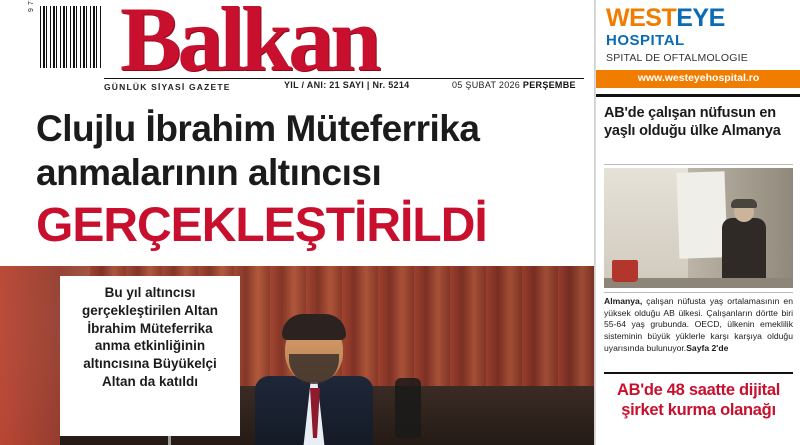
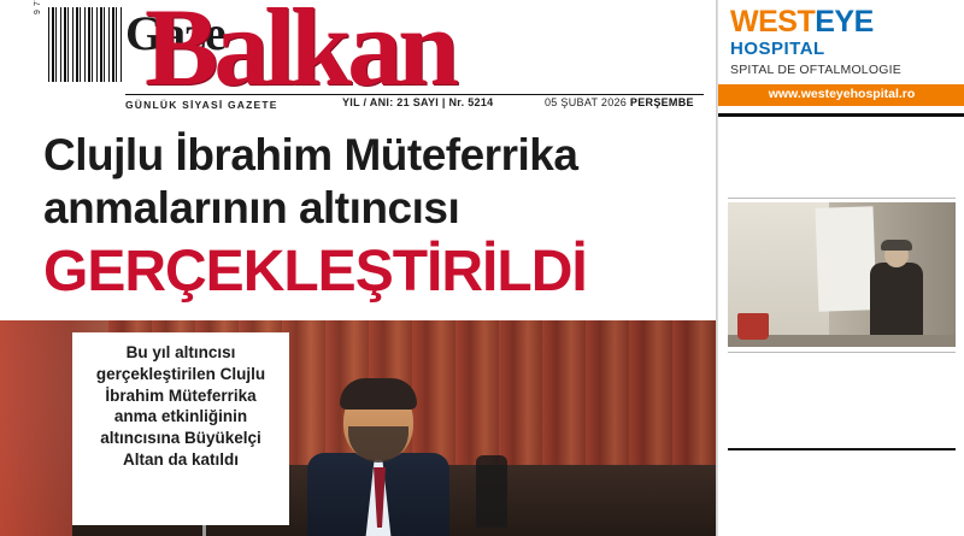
+ Gaze
  Balkan
  GÜNLÜK SİYASİ GAZETE
  YIL / ANI: 21 SAYI | Nr. 5214
  05 ŞUBAT 2026 PERŞEMBE
  WESTEYE
  HOSPITAL
  SPITAL DE OFTALMOLOGIE
  www.westeyehospital.ro
  Clujlu İbrahim Müteferrika
  anmalarının altıncısı
  GERÇEKLEŞTİRİLDİ
- Bu yıl altıncısı gerçekleştirilen Altan İbrahim Müteferrika anma etkinliğinin altıncısına Büyükelçi Altan da katıldı
+ Bu yıl altıncısı gerçekleştirilen Clujlu İbrahim Müteferrika anma etkinliğinin altıncısına Büyükelçi Altan da katıldı
- AB'de çalışan nüfusun en yaşlı olduğu ülke Almanya
- Almanya, çalışan nüfusta yaş ortalamasının en yüksek olduğu AB ülkesi. Çalışanların dörtte biri 55-64 yaş grubunda. OECD, ülkenin emeklilik sisteminin büyük yüklerle karşı karşıya olduğu uyarısında bulunuyor.Sayfa 2'de
- AB'de 48 saatte dijital şirket kurma olanağı
